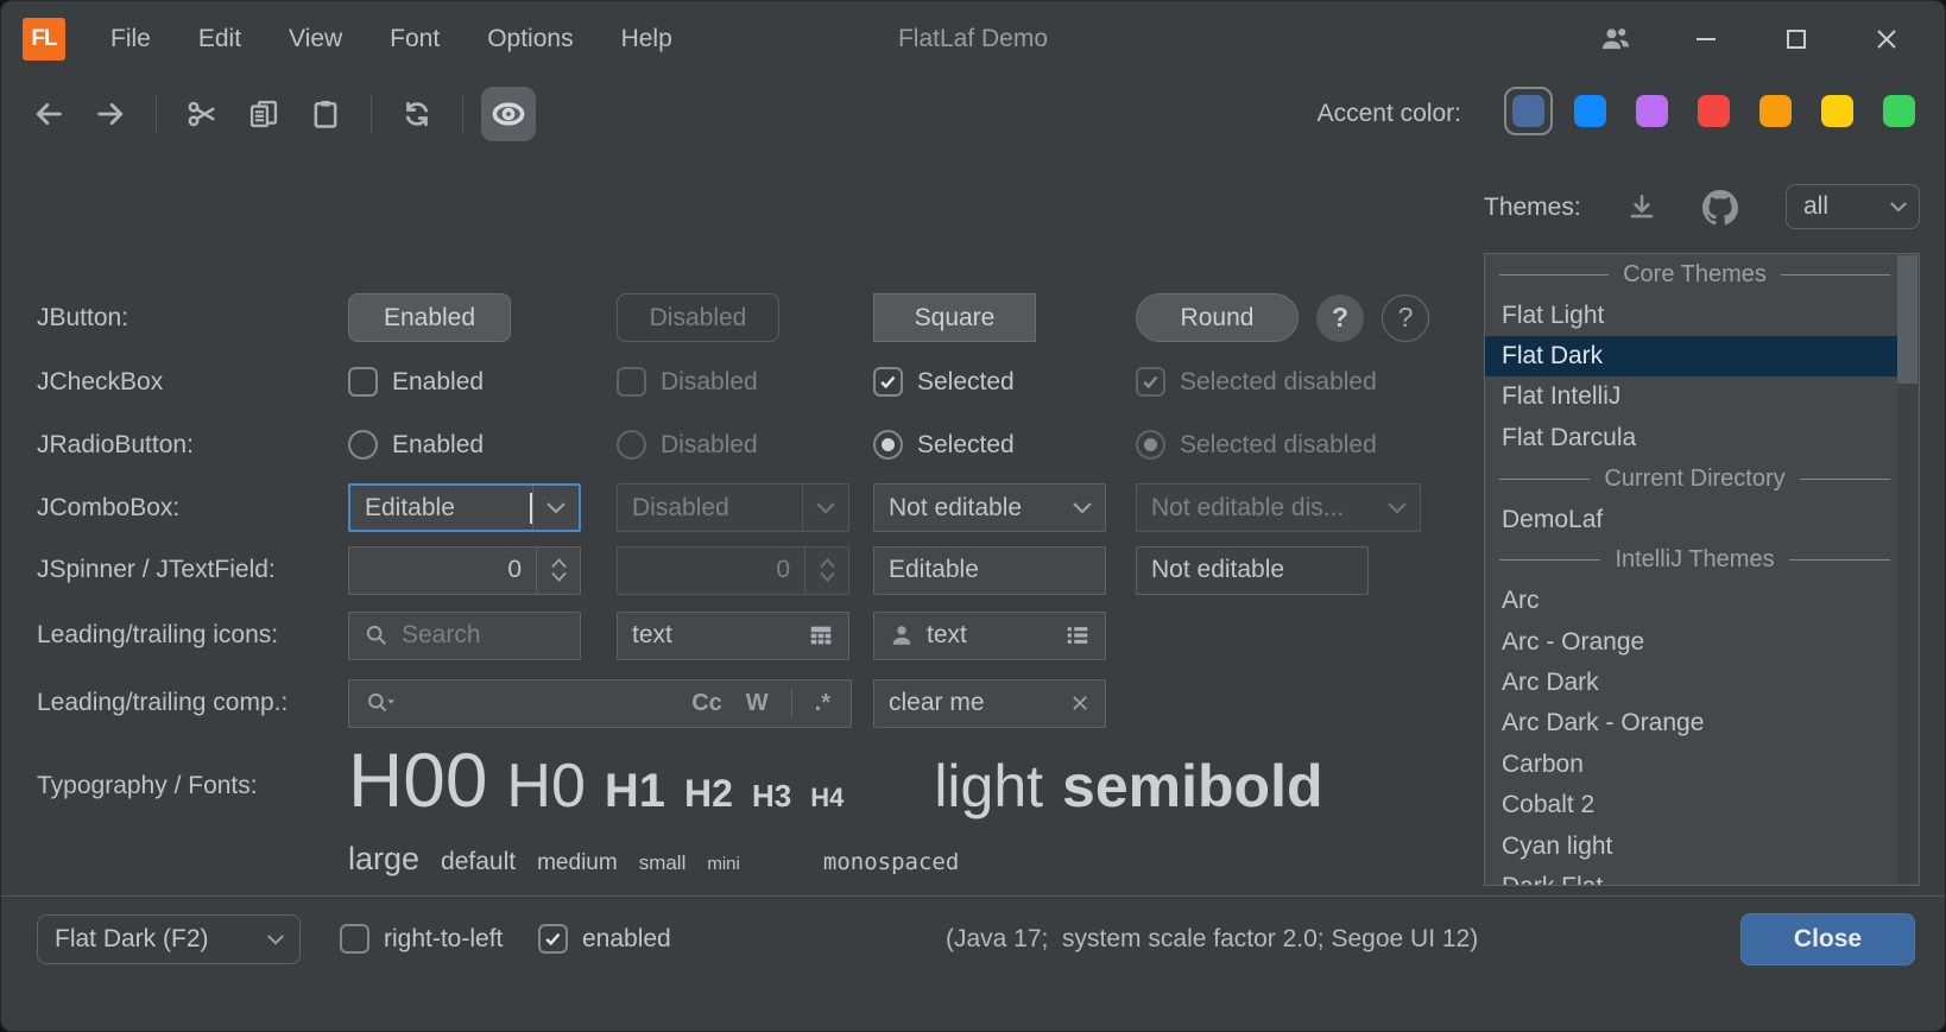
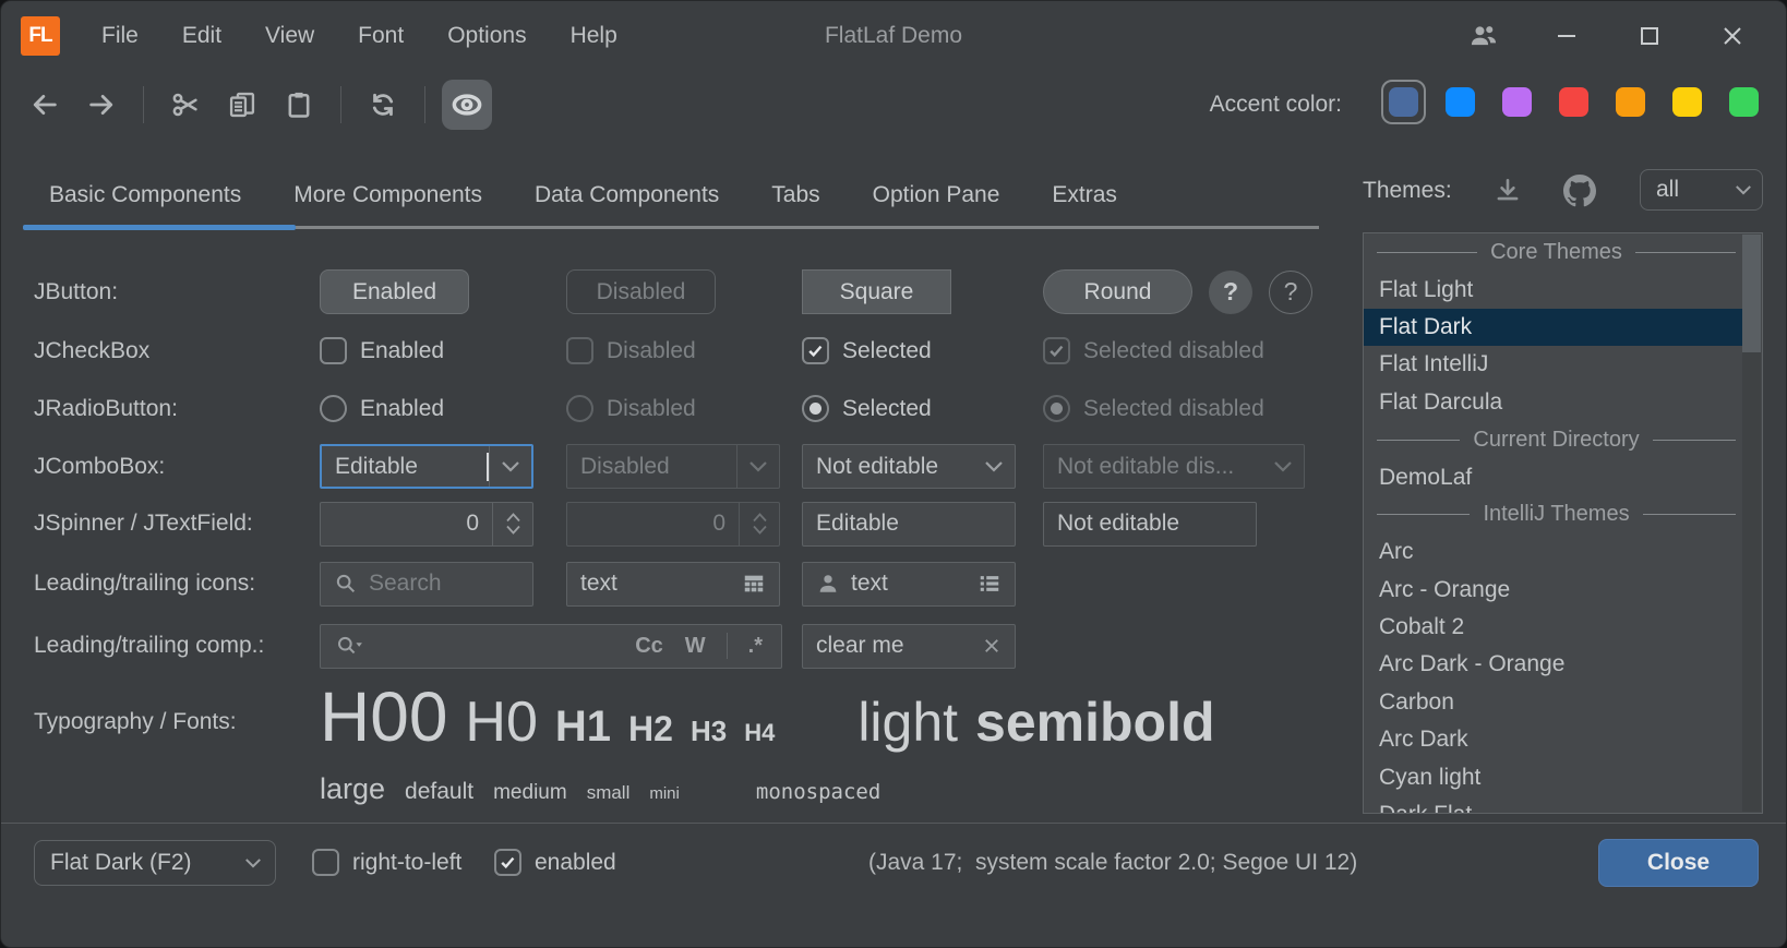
  FL
  File
  Edit
  View
  Font
  Options
  Help
  FlatLaf Demo
  Accent color:
+ Basic Components
+ More Components
+ Data Components
+ Tabs
+ Option Pane
+ Extras
  JButton:
  Enabled
  Disabled
  Square
  Round
  ?
  ?
  JCheckBox
  Enabled
  Disabled
  Selected
  Selected disabled
  JRadioButton:
  Enabled
  Disabled
  Selected
  Selected disabled
  JComboBox:
  Editable
  Disabled
  Not editable
  Not editable dis...
  JSpinner / JTextField:
  0
  0
  Editable
  Not editable
  Leading/trailing icons:
  Search
  text
  text
  Leading/trailing comp.:
  Cc
  W
  .*
  clear me
  Typography / Fonts:
  H00
  H0
  H1
  H2
  H3
  H4
  light
  semibold
  large
  default
  medium
  small
  mini
  monospaced
  Themes:
  all
  Core Themes
  Flat Light
  Flat Dark
  Flat IntelliJ
  Flat Darcula
  Current Directory
  DemoLaf
  IntelliJ Themes
  Arc
  Arc - Orange
- Arc Dark
+ Cobalt 2
  Arc Dark - Orange
  Carbon
- Cobalt 2
+ Arc Dark
  Cyan light
  Flat Dark (F2)
  right-to-left
  enabled
  (Java 17; system scale factor 2.0; Segoe UI 12)
  Close
